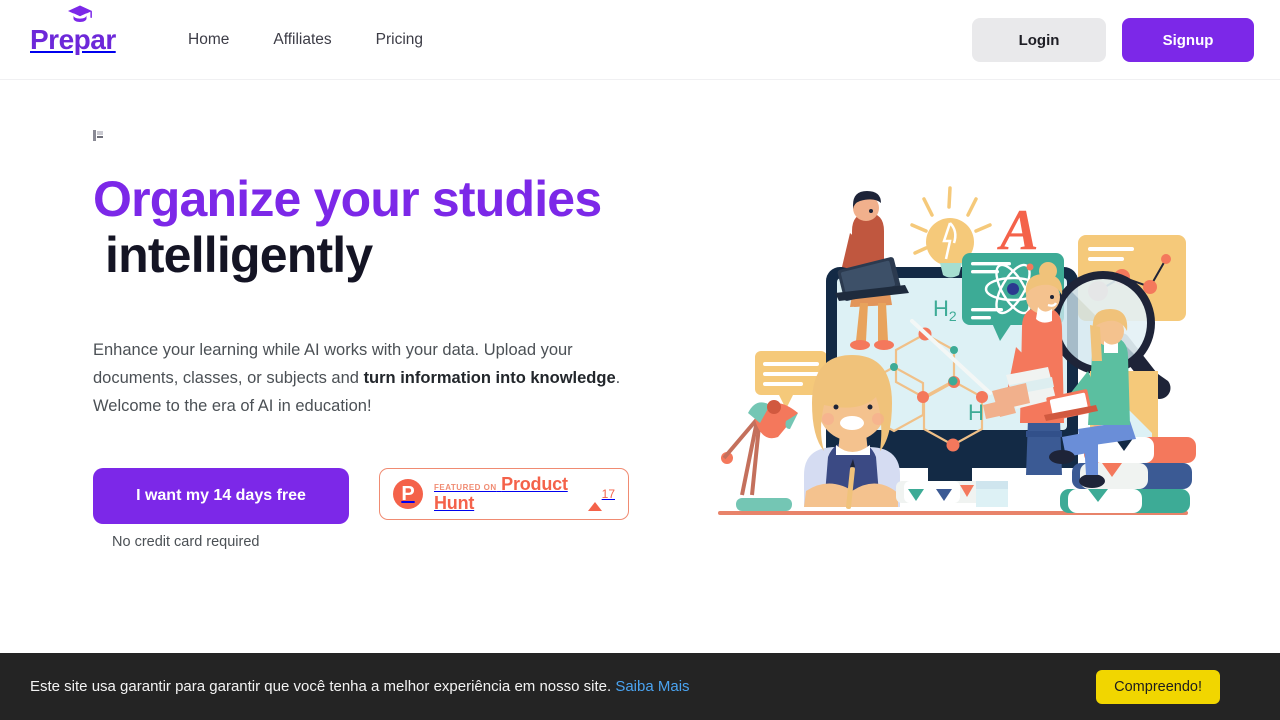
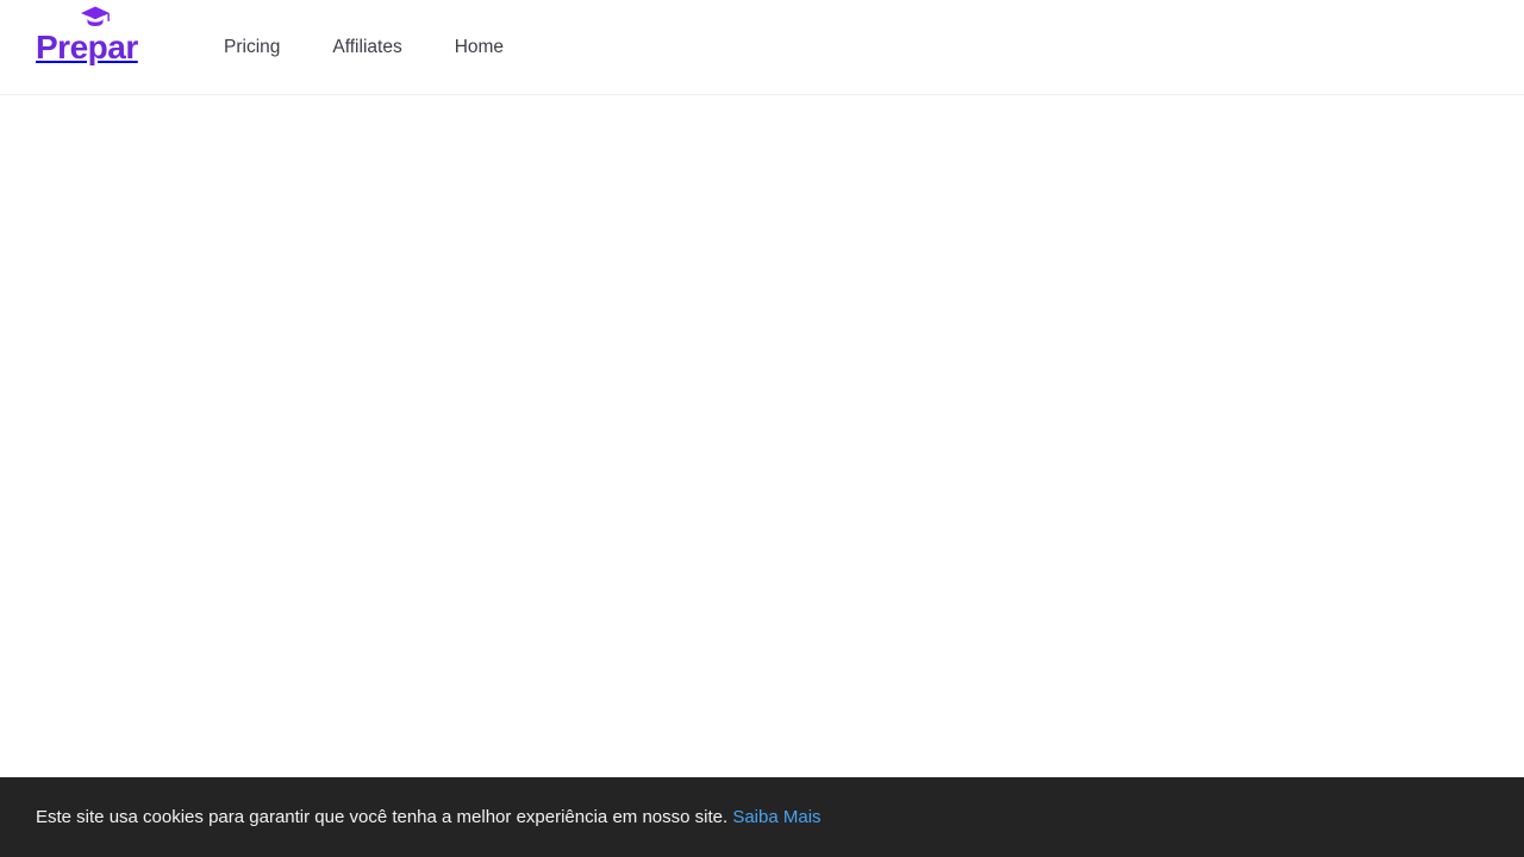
  Prepar
- Home
+ Pricing
  Affiliates
- Pricing
+ Home
- Login
- Signup
- Organize your studies
- intelligently
- Enhance your learning while AI works with your data. Upload your documents, classes, or subjects and turn information into knowledge. Welcome to the era of AI in education!
- I want my 14 days free
- No credit card required
- P
- FEATURED ON Product Hunt
- 17
- H2
- H
- A
- Este site usa garantir para garantir que você tenha a melhor experiência em nosso site. Saiba Mais
+ Este site usa cookies para garantir que você tenha a melhor experiência em nosso site. Saiba Mais
- Compreendo!
